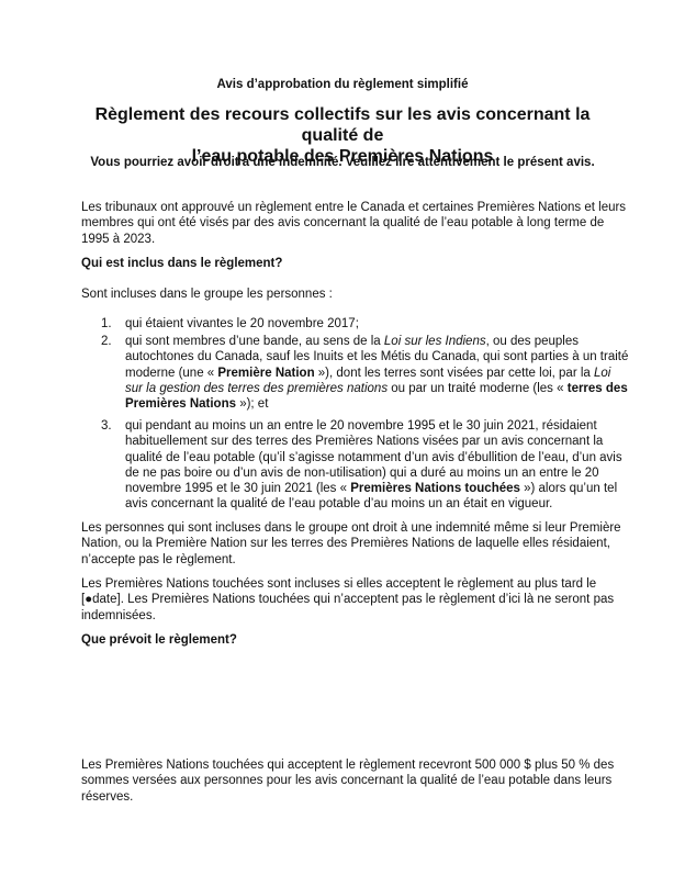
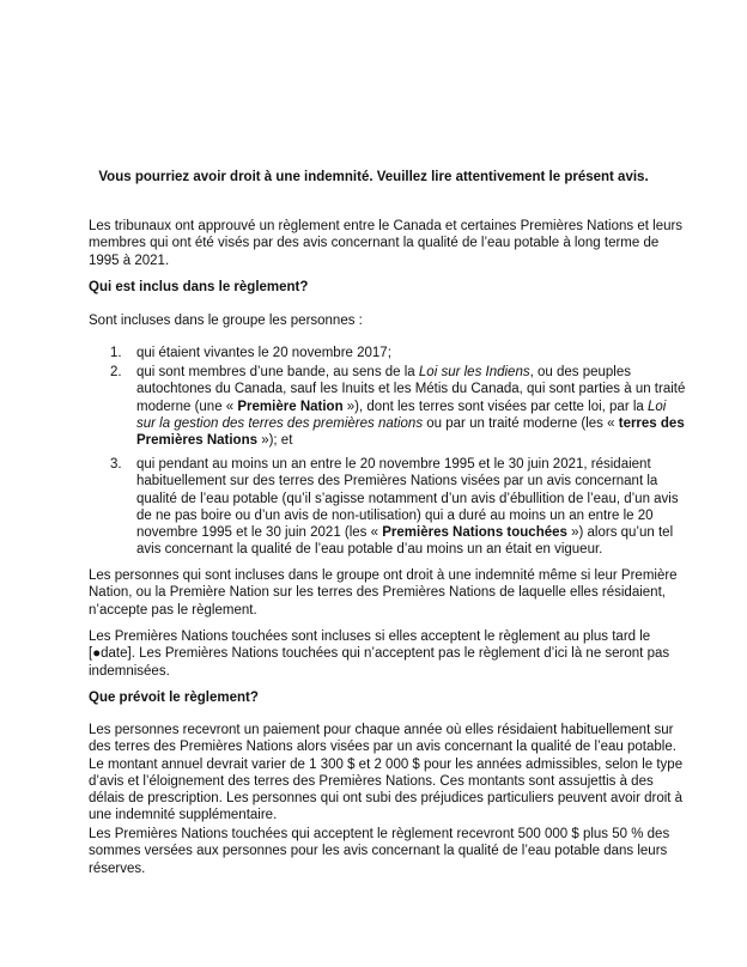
- Avis d’approbation du règlement simplifié
- Règlement des recours collectifs sur les avis concernant la qualité de
- l’eau potable des Premières Nations
  Vous pourriez avoir droit à une indemnité. Veuillez lire attentivement le présent avis.
- Les tribunaux ont approuvé un règlement entre le Canada et certaines Premières Nations et leurs membres qui ont été visés par des avis concernant la qualité de l’eau potable à long terme de 1995 à 2023.
+ Les tribunaux ont approuvé un règlement entre le Canada et certaines Premières Nations et leurs membres qui ont été visés par des avis concernant la qualité de l’eau potable à long terme de 1995 à 2021.
  Qui est inclus dans le règlement?
  Sont incluses dans le groupe les personnes :
  1.
  qui étaient vivantes le 20 novembre 2017;
  2.
  qui sont membres d’une bande, au sens de la Loi sur les Indiens, ou des peuples autochtones du Canada, sauf les Inuits et les Métis du Canada, qui sont parties à un traité moderne (une « Première Nation »), dont les terres sont visées par cette loi, par la Loi sur la gestion des terres des premières nations ou par un traité moderne (les « terres des Premières Nations »); et
  3.
  qui pendant au moins un an entre le 20 novembre 1995 et le 30 juin 2021, résidaient habituellement sur des terres des Premières Nations visées par un avis concernant la qualité de l’eau potable (qu’il s’agisse notamment d’un avis d’ébullition de l’eau, d’un avis de ne pas boire ou d’un avis de non-utilisation) qui a duré au moins un an entre le 20 novembre 1995 et le 30 juin 2021 (les « Premières Nations touchées ») alors qu’un tel avis concernant la qualité de l’eau potable d’au moins un an était en vigueur.
  Les personnes qui sont incluses dans le groupe ont droit à une indemnité même si leur Première Nation, ou la Première Nation sur les terres des Premières Nations de laquelle elles résidaient, n’accepte pas le règlement.
  Les Premières Nations touchées sont incluses si elles acceptent le règlement au plus tard le [●date]. Les Premières Nations touchées qui n’acceptent pas le règlement d’ici là ne seront pas indemnisées.
  Que prévoit le règlement?
+ Les personnes recevront un paiement pour chaque année où elles résidaient habituellement sur des terres des Premières Nations alors visées par un avis concernant la qualité de l’eau potable. Le montant annuel devrait varier de 1 300 $ et 2 000 $ pour les années admissibles, selon le type d’avis et l’éloignement des terres des Premières Nations. Ces montants sont assujettis à des délais de prescription. Les personnes qui ont subi des préjudices particuliers peuvent avoir droit à une indemnité supplémentaire.
  Les Premières Nations touchées qui acceptent le règlement recevront 500 000 $ plus 50 % des sommes versées aux personnes pour les avis concernant la qualité de l’eau potable dans leurs réserves.
